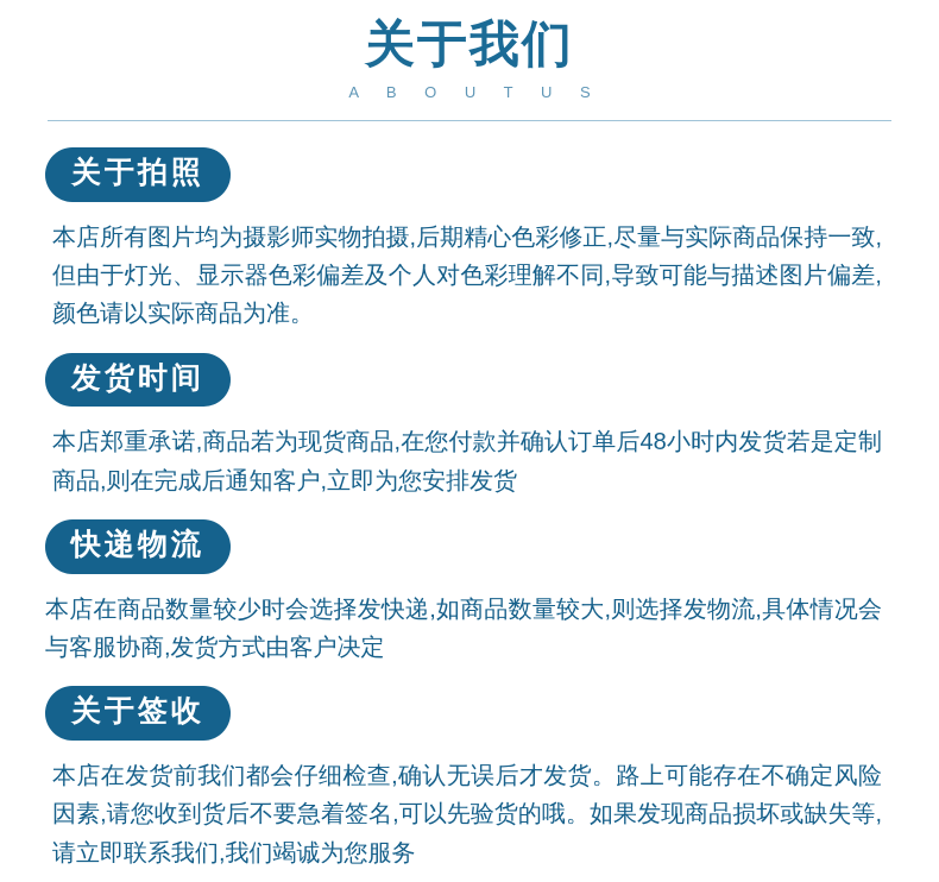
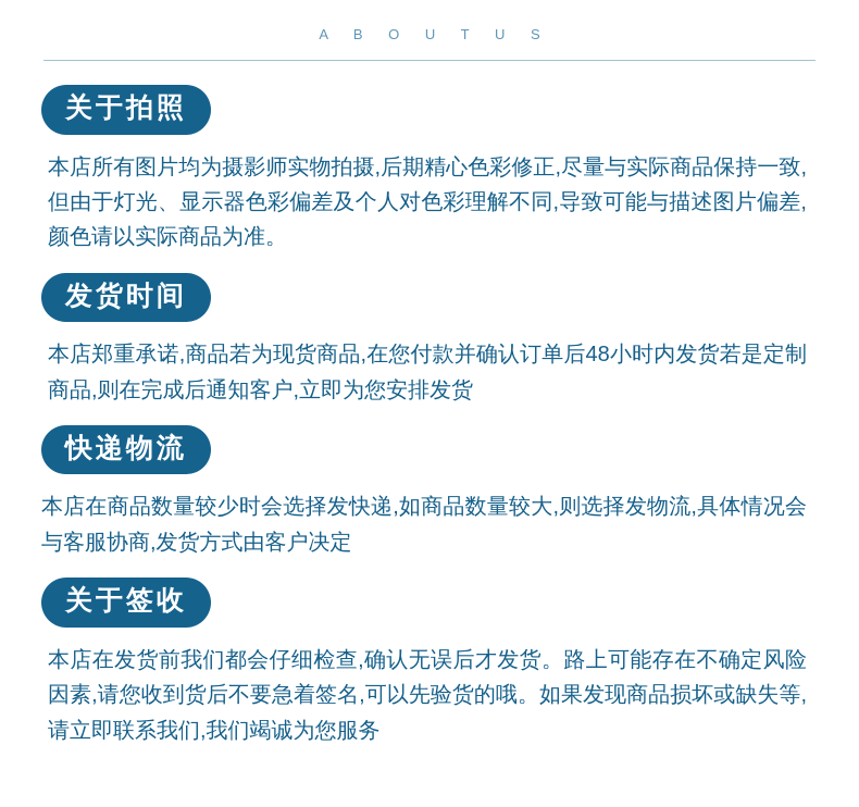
- 关于我们
  A B O U T U S
  关于拍照
  本店所有图片均为摄影师实物拍摄,后期精心色彩修正,尽量与实际商品保持一致,但由于灯光、显示器色彩偏差及个人对色彩理解不同,导致可能与描述图片偏差,颜色请以实际商品为准。
  发货时间
  本店郑重承诺,商品若为现货商品,在您付款并确认订单后48小时内发货若是定制商品,则在完成后通知客户,立即为您安排发货
  快递物流
  本店在商品数量较少时会选择发快递,如商品数量较大,则选择发物流,具体情况会与客服协商,发货方式由客户决定
  关于签收
  本店在发货前我们都会仔细检查,确认无误后才发货。路上可能存在不确定风险因素,请您收到货后不要急着签名,可以先验货的哦。如果发现商品损坏或缺失等,请立即联系我们,我们竭诚为您服务
